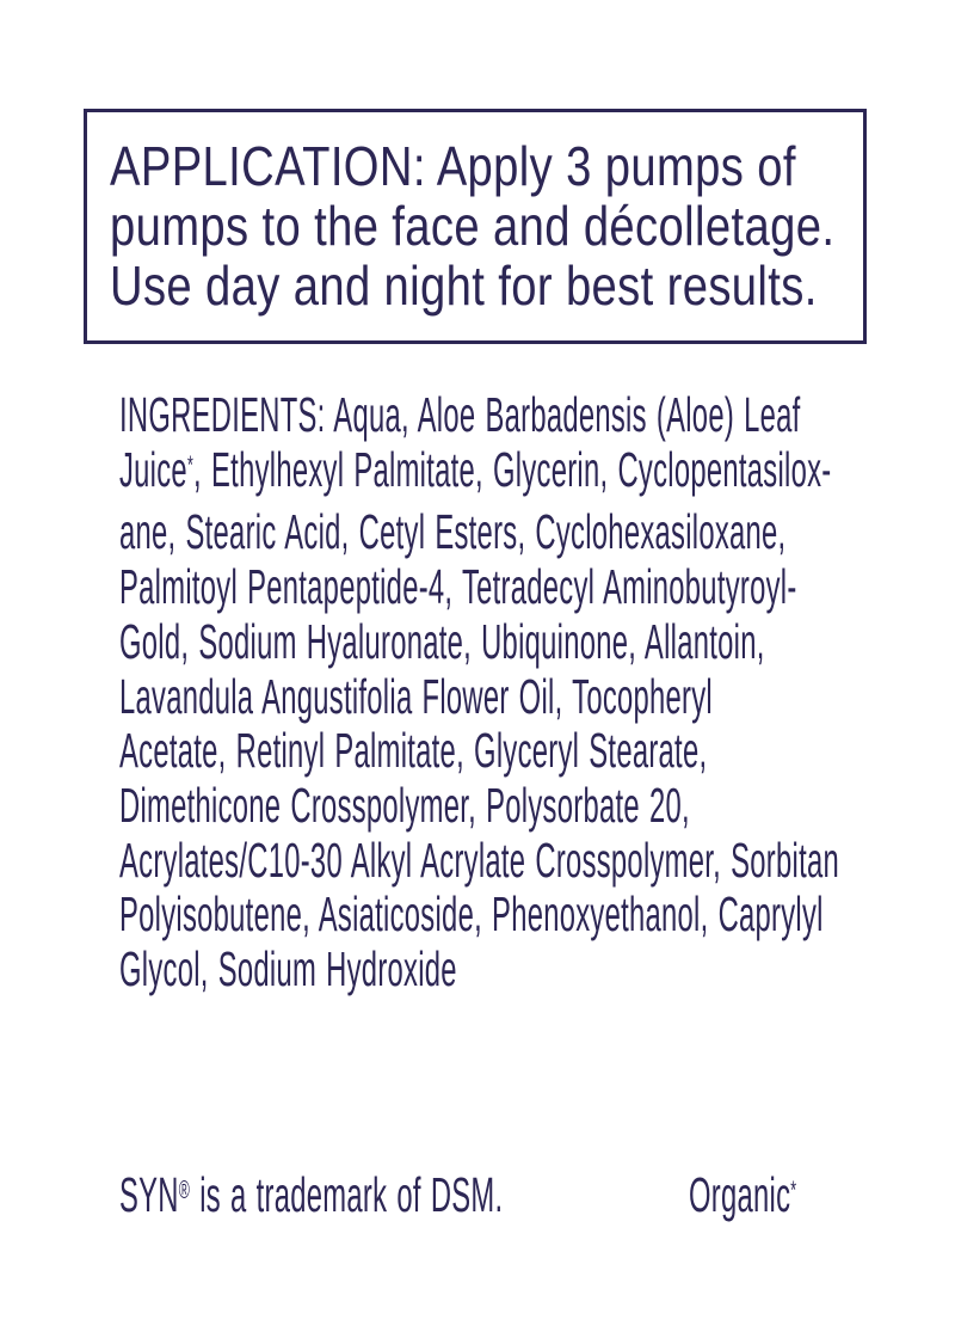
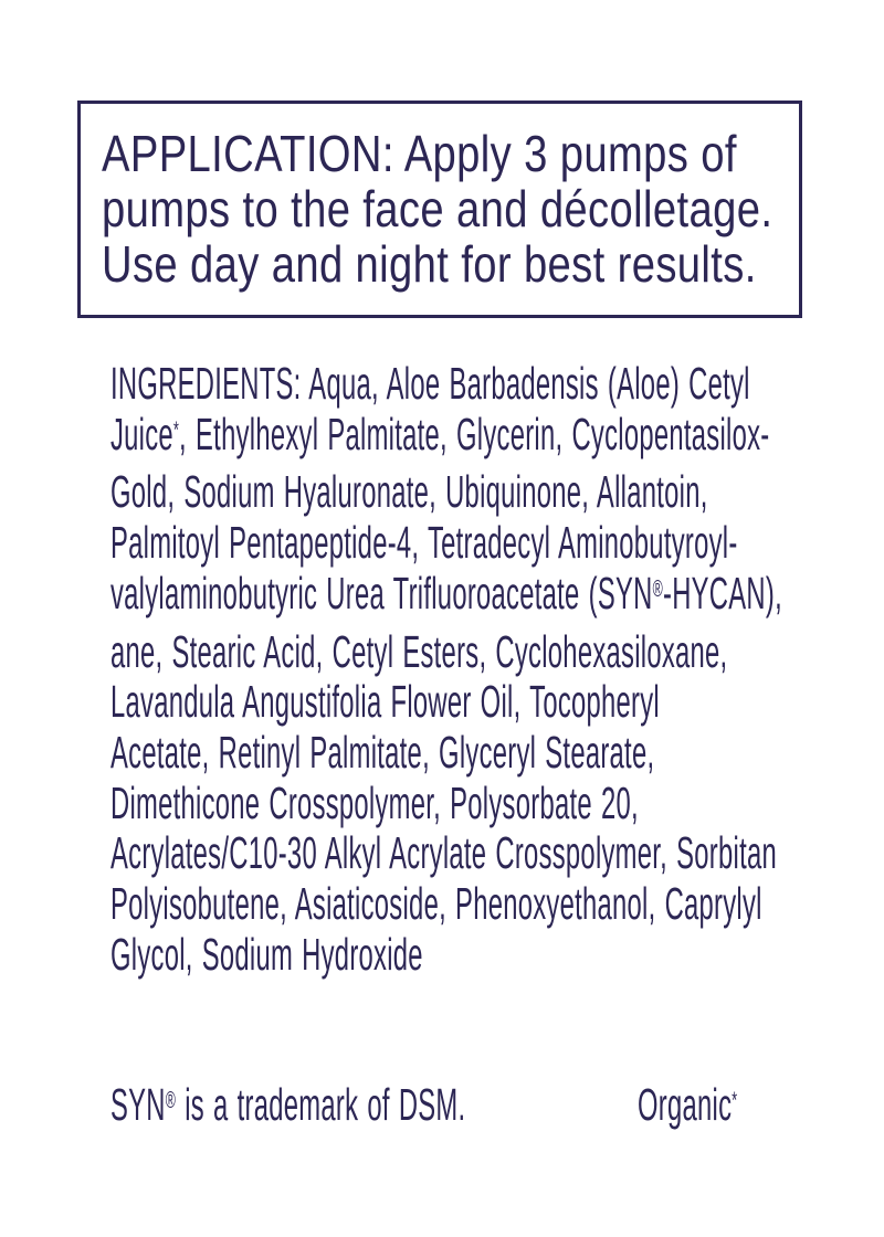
  APPLICATION: Apply 3 pumps of
  pumps to the face and décolletage.
  Use day and night for best results.
- INGREDIENTS: Aqua, Aloe Barbadensis (Aloe) Leaf
+ INGREDIENTS: Aqua, Aloe Barbadensis (Aloe) Cetyl
  Juice*, Ethylhexyl Palmitate, Glycerin, Cyclopentasilox-
- ane, Stearic Acid, Cetyl Esters, Cyclohexasiloxane,
+ Gold, Sodium Hyaluronate, Ubiquinone, Allantoin,
  Palmitoyl Pentapeptide-4, Tetradecyl Aminobutyroyl-
+ valylaminobutyric Urea Trifluoroacetate (SYN®-HYCAN),
- Gold, Sodium Hyaluronate, Ubiquinone, Allantoin,
+ ane, Stearic Acid, Cetyl Esters, Cyclohexasiloxane,
  Lavandula Angustifolia Flower Oil, Tocopheryl
  Acetate, Retinyl Palmitate, Glyceryl Stearate,
  Dimethicone Crosspolymer, Polysorbate 20,
  Acrylates/C10-30 Alkyl Acrylate Crosspolymer, Sorbitan
  Polyisobutene, Asiaticoside, Phenoxyethanol, Caprylyl
  Glycol, Sodium Hydroxide
  SYN® is a trademark of DSM.
  Organic*
